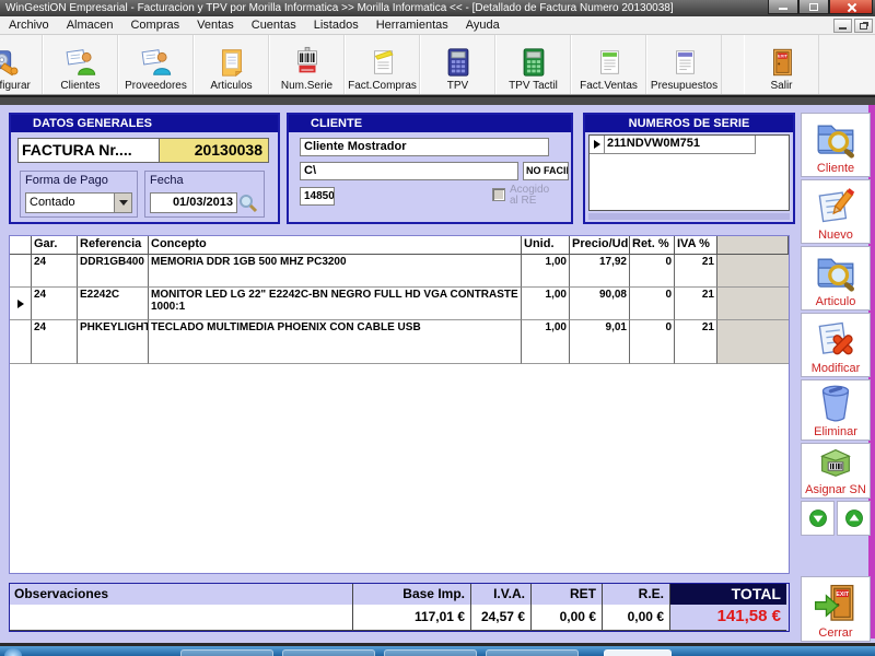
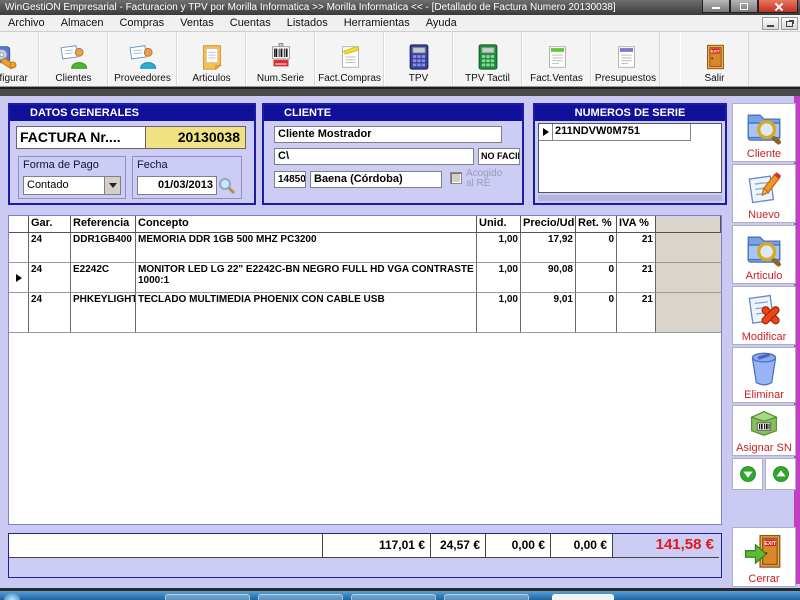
  WinGestiON Empresarial - Facturacion y TPV por Morilla Informatica >> Morilla Informatica << - [Detallado de Factura Numero 20130038]
  Archivo
  Almacen
  Compras
  Ventas
  Cuentas
  Listados
  Herramientas
  Ayuda
  figurar
  Clientes
  Proveedores
  Articulos
  Num.Serie
  Fact.Compras
  TPV
  TPV Tactil
  Fact.Ventas
  Presupuestos
  Salir
  DATOS GENERALES
  FACTURA Nr....
  20130038
  Forma de Pago
  Contado
  Fecha
  01/03/2013
  CLIENTE
  Cliente Mostrador
  C\
  NO FACI
  14850
+ Baena (Córdoba)
  Acogido al RE
  NUMEROS DE SERIE
  211NDVW0M751
  Cliente
  Nuevo
  Articulo
  Modificar
  Eliminar
  Asignar SN
  Cerrar
  Gar.
  Referencia
  Concepto
  Unid.
  Precio/Ud.
  Ret. %
  IVA %
  24
  DDR1GB400
  MEMORIA DDR 1GB 500 MHZ PC3200
  1,00
  17,92
  0
  21
  24
  E2242C
  MONITOR LED LG 22" E2242C-BN NEGRO FULL HD VGA CONTRASTE 1000:1
  1,00
  90,08
  0
  21
  24
  PHKEYLIGHT
  TECLADO MULTIMEDIA PHOENIX CON CABLE USB
  1,00
  9,01
  0
  21
- Observaciones
- Base Imp.
- I.V.A.
- RET
- R.E.
- TOTAL
  117,01 €
  24,57 €
  0,00 €
  0,00 €
  141,58 €
